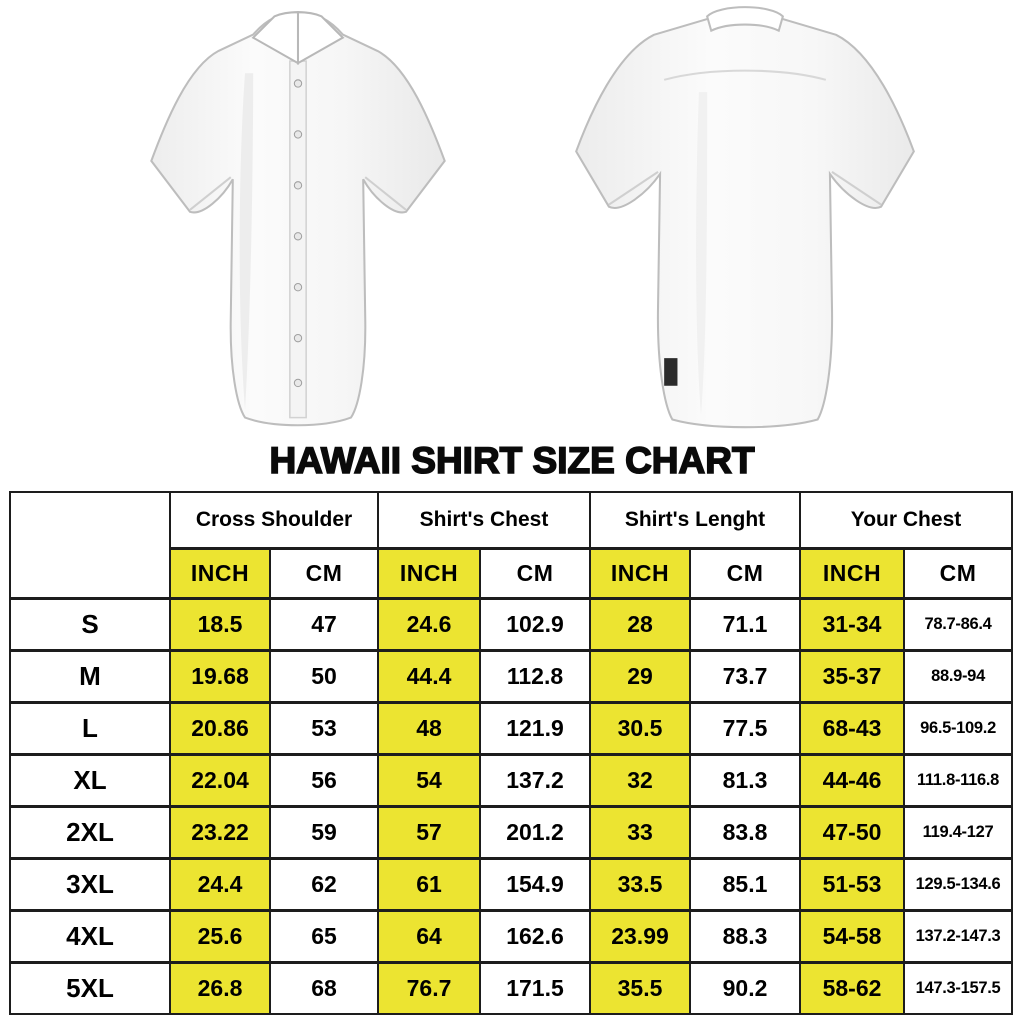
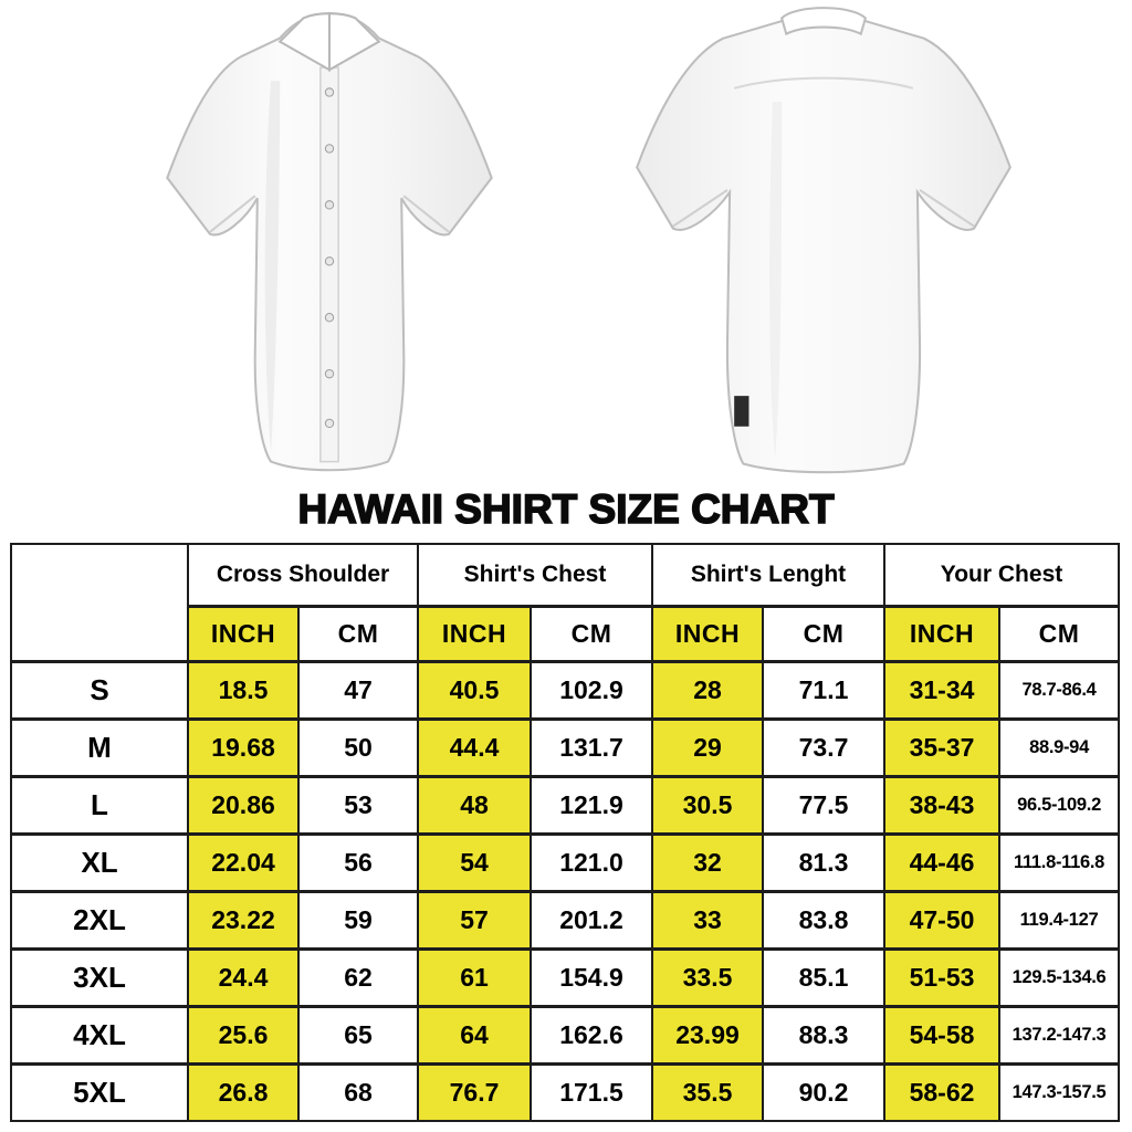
  HAWAII SHIRT SIZE CHART
  	Cross Shoulder	Shirt's Chest	Shirt's Lenght	Your Chest
  INCH	CM	INCH	CM	INCH	CM	INCH	CM
- S	18.5	47	24.6	102.9	28	71.1	31-34	78.7-86.4
+ S	18.5	47	40.5	102.9	28	71.1	31-34	78.7-86.4
- M	19.68	50	44.4	112.8	29	73.7	35-37	88.9-94
+ M	19.68	50	44.4	131.7	29	73.7	35-37	88.9-94
- L	20.86	53	48	121.9	30.5	77.5	68-43	96.5-109.2
+ L	20.86	53	48	121.9	30.5	77.5	38-43	96.5-109.2
- XL	22.04	56	54	137.2	32	81.3	44-46	111.8-116.8
+ XL	22.04	56	54	121.0	32	81.3	44-46	111.8-116.8
  2XL	23.22	59	57	201.2	33	83.8	47-50	119.4-127
  3XL	24.4	62	61	154.9	33.5	85.1	51-53	129.5-134.6
  4XL	25.6	65	64	162.6	23.99	88.3	54-58	137.2-147.3
  5XL	26.8	68	76.7	171.5	35.5	90.2	58-62	147.3-157.5
